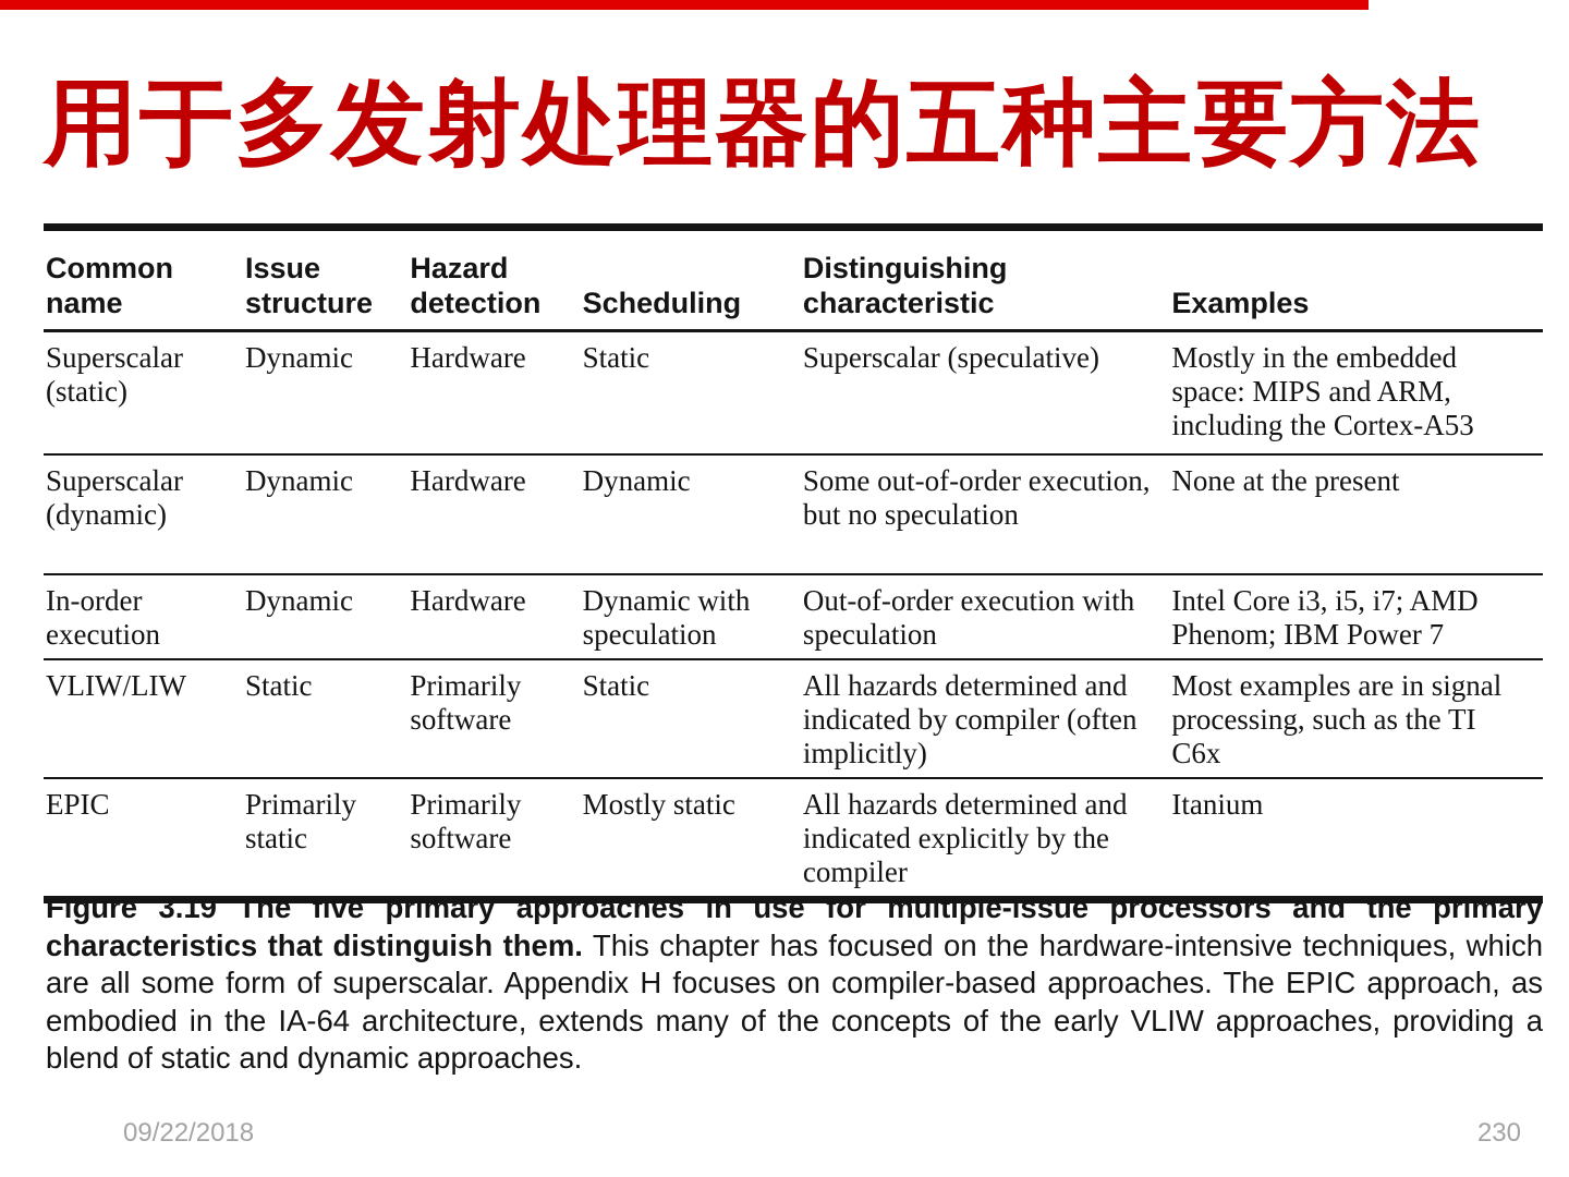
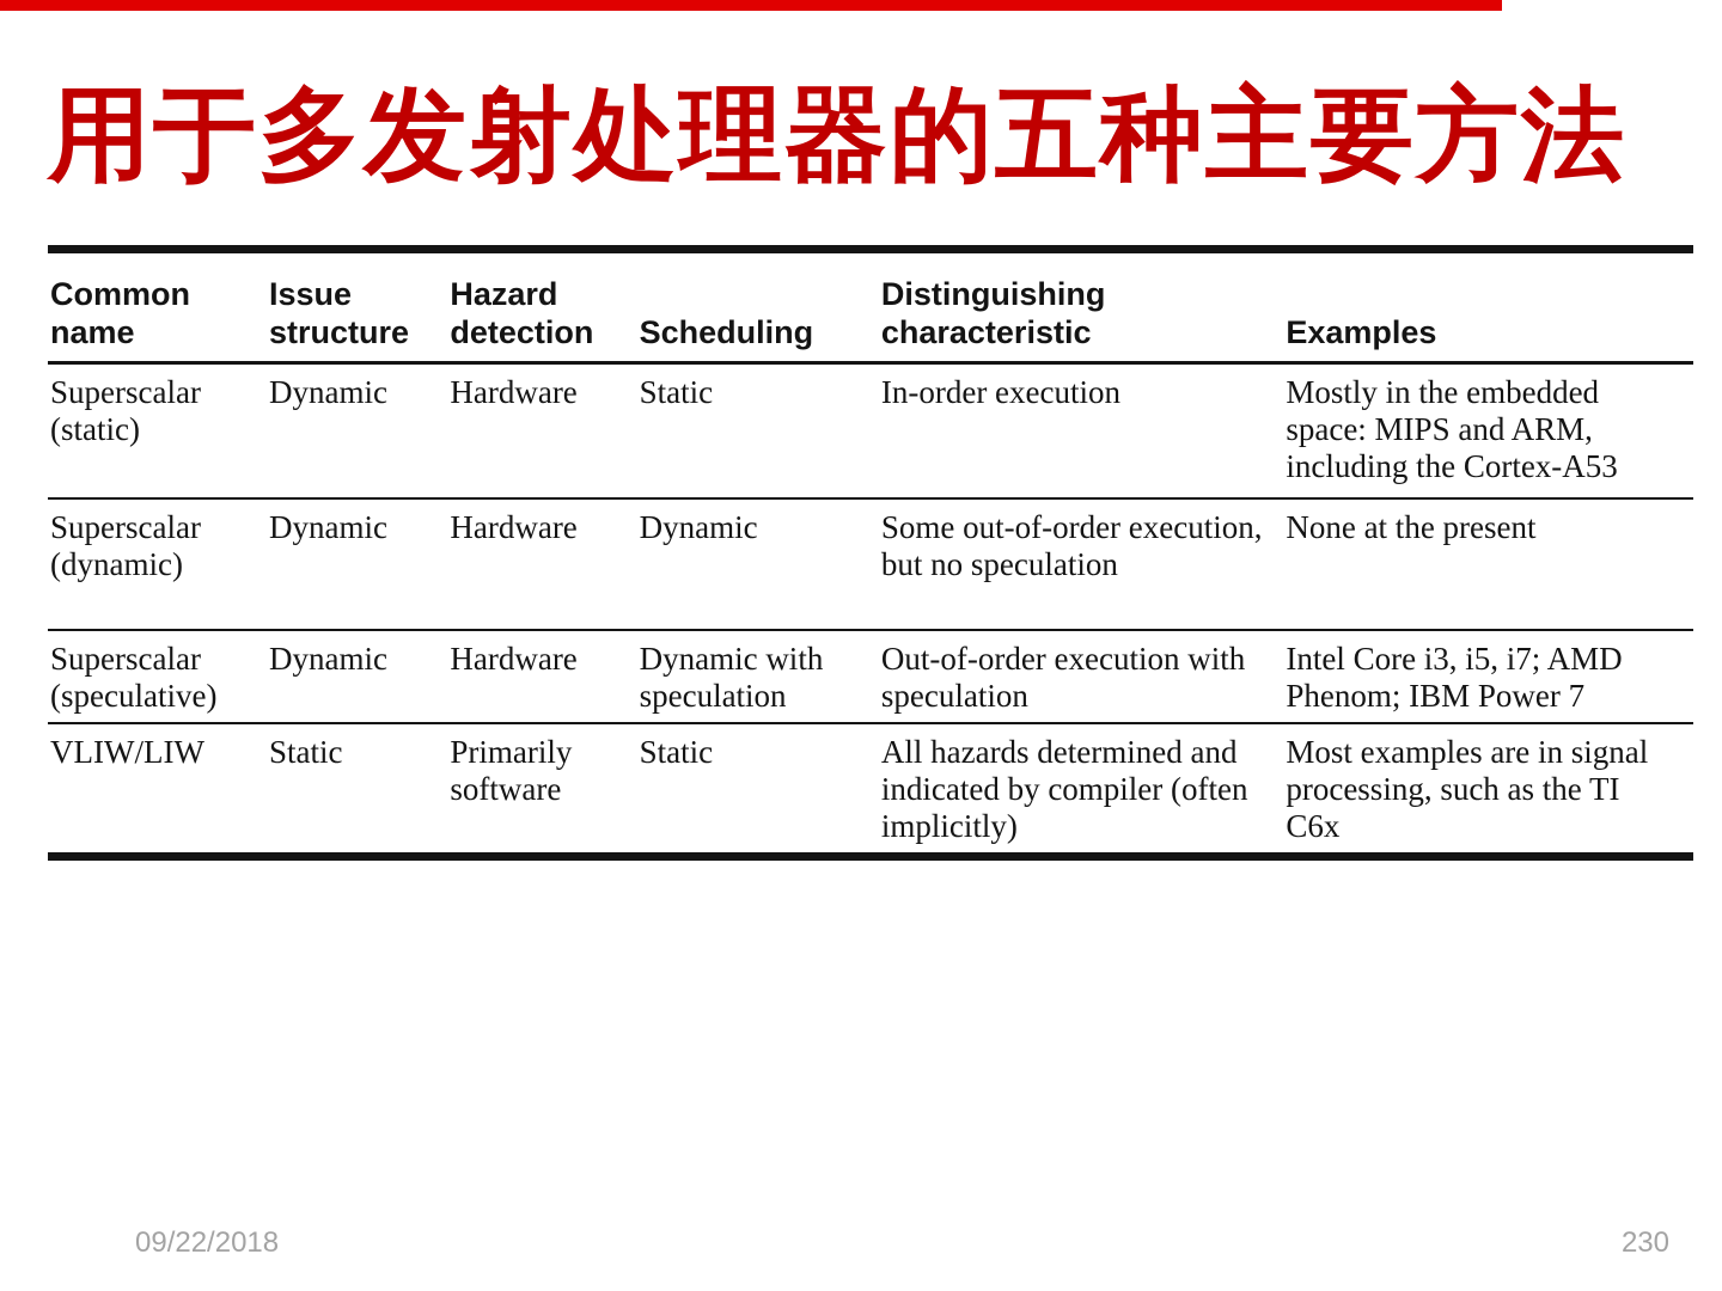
  用于多发射处理器的五种主要方法
  Common name	Issue structure	Hazard detection	Scheduling	Distinguishing characteristic	Examples
- Superscalar (static)	Dynamic	Hardware	Static	Superscalar (speculative)	Mostly in the embedded space: MIPS and ARM, including the Cortex-A53
+ Superscalar (static)	Dynamic	Hardware	Static	In-order execution	Mostly in the embedded space: MIPS and ARM, including the Cortex-A53
  Superscalar (dynamic)	Dynamic	Hardware	Dynamic	Some out-of-order execution, but no speculation	None at the present
- In-order execution	Dynamic	Hardware	Dynamic with speculation	Out-of-order execution with speculation	Intel Core i3, i5, i7; AMD Phenom; IBM Power 7
+ Superscalar (speculative)	Dynamic	Hardware	Dynamic with speculation	Out-of-order execution with speculation	Intel Core i3, i5, i7; AMD Phenom; IBM Power 7
  VLIW/LIW	Static	Primarily software	Static	All hazards determined and indicated by compiler (often implicitly)	Most examples are in signal processing, such as the TI C6x
- EPIC	Primarily static	Primarily software	Mostly static	All hazards determined and indicated explicitly by the compiler	Itanium
- Figure 3.19 The five primary approaches in use for multiple-issue processors and the primary characteristics that distinguish them. This chapter has focused on the hardware-intensive techniques, which are all some form of superscalar. Appendix H focuses on compiler-based approaches. The EPIC approach, as embodied in the IA-64 architecture, extends many of the concepts of the early VLIW approaches, providing a blend of static and dynamic approaches.
  09/22/2018
  230
